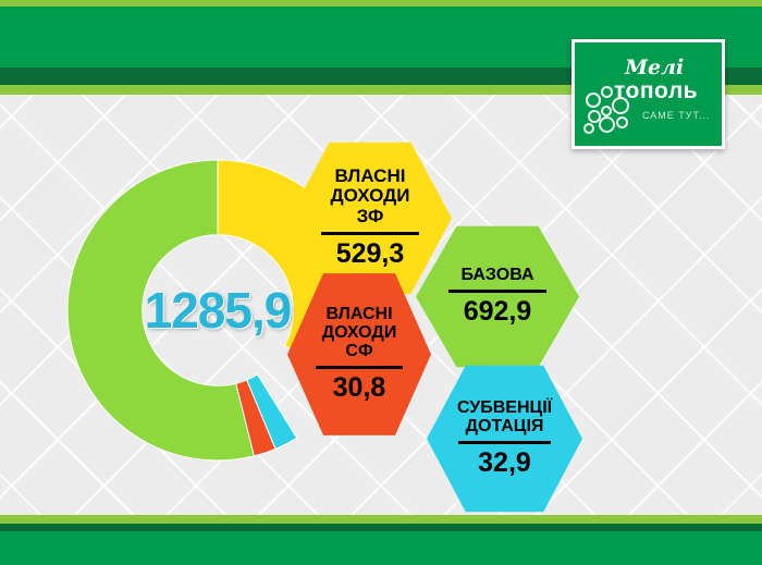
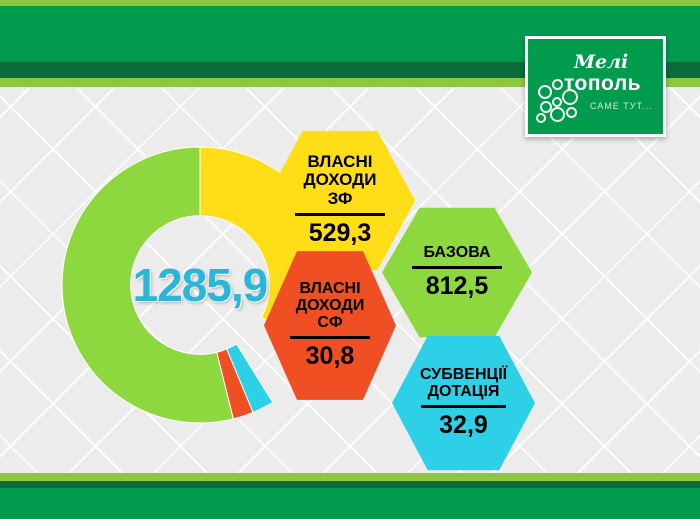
  Мелі
  тополь
  САМЕ ТУТ...
  1285,9
  ВЛАСНІ
  ДОХОДИ
  ЗФ
  529,3
  ВЛАСНІ
  ДОХОДИ
  СФ
  30,8
  БАЗОВА
- 692,9
+ 812,5
  СУБВЕНЦІЇ
  ДОТАЦІЯ
  32,9
